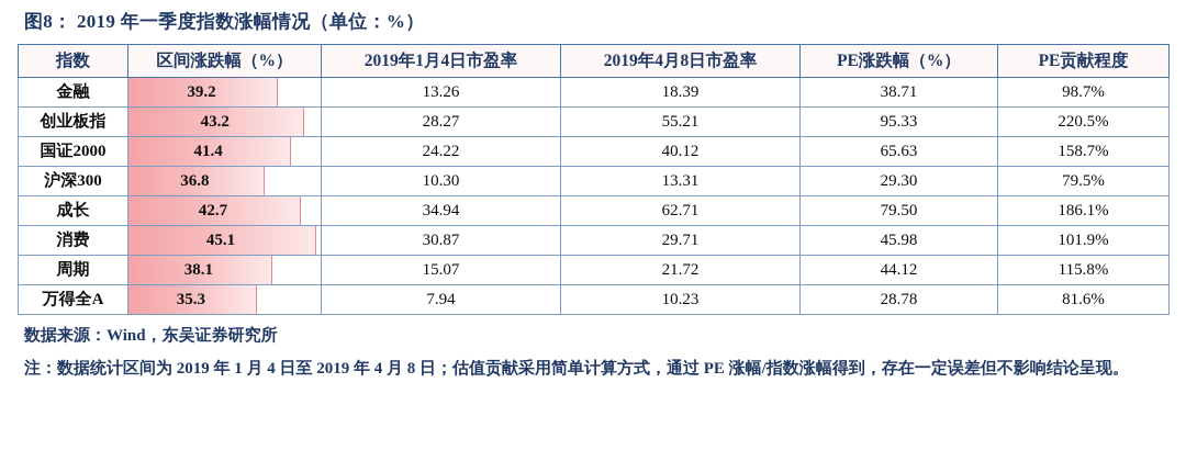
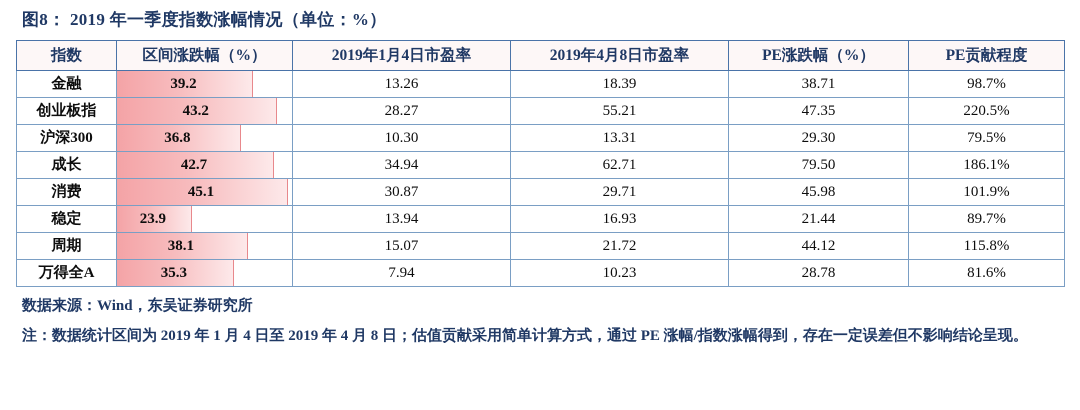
  图8： 2019 年一季度指数涨幅情况（单位：%）
  指数	区间涨跌幅（%）	2019年1月4日市盈率	2019年4月8日市盈率	PE涨跌幅（%）	PE贡献程度
  金融	39.2	13.26	18.39	38.71	98.7%
- 创业板指	43.2	28.27	55.21	95.33	220.5%
+ 创业板指	43.2	28.27	55.21	47.35	220.5%
- 国证2000	41.4	24.22	40.12	65.63	158.7%
  沪深300	36.8	10.30	13.31	29.30	79.5%
  成长	42.7	34.94	62.71	79.50	186.1%
  消费	45.1	30.87	29.71	45.98	101.9%
+ 稳定	23.9	13.94	16.93	21.44	89.7%
  周期	38.1	15.07	21.72	44.12	115.8%
  万得全A	35.3	7.94	10.23	28.78	81.6%
  数据来源：Wind，东吴证券研究所
  注：数据统计区间为 2019 年 1 月 4 日至 2019 年 4 月 8 日；估值贡献采用简单计算方式，通过 PE 涨幅/指数涨幅得到，存在一定误差但不影响结论呈现。
